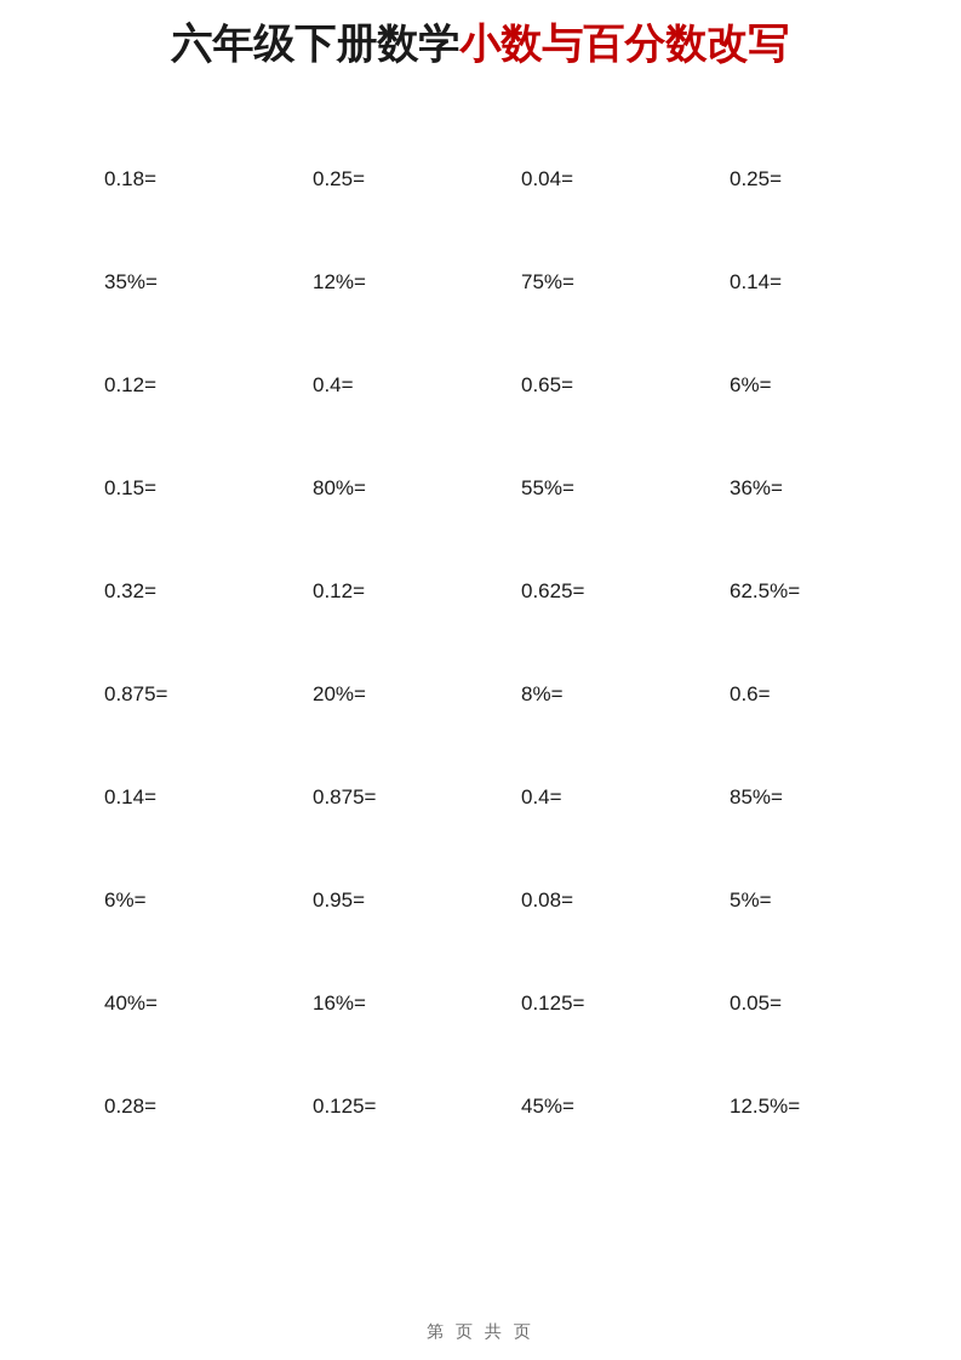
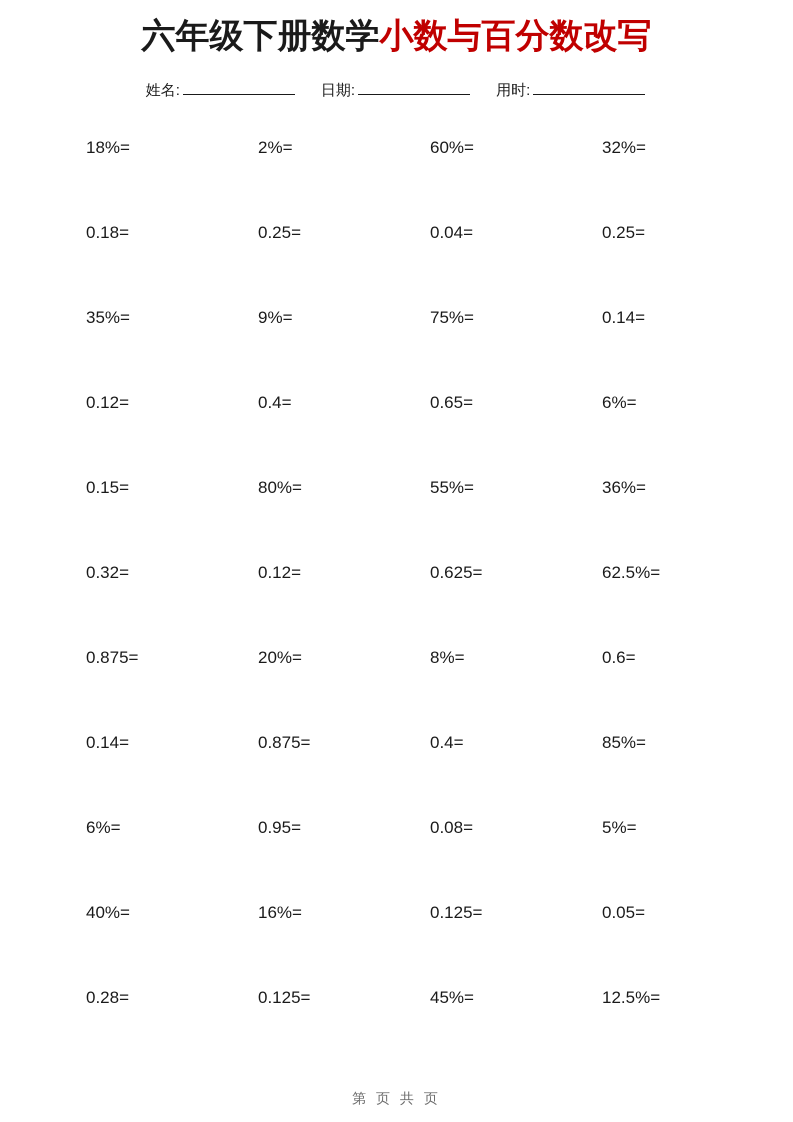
  六年级下册数学小数与百分数改写
+ 姓名: 日期: 用时:
+ 18%=
+ 2%=
+ 60%=
+ 32%=
  0.18=
  0.25=
  0.04=
  0.25=
  35%=
- 12%=
+ 9%=
  75%=
  0.14=
  0.12=
  0.4=
  0.65=
  6%=
  0.15=
  80%=
  55%=
  36%=
  0.32=
  0.12=
  0.625=
  62.5%=
  0.875=
  20%=
  8%=
  0.6=
  0.14=
  0.875=
  0.4=
  85%=
  6%=
  0.95=
  0.08=
  5%=
  40%=
  16%=
  0.125=
  0.05=
  0.28=
  0.125=
  45%=
  12.5%=
  第 页 共 页
